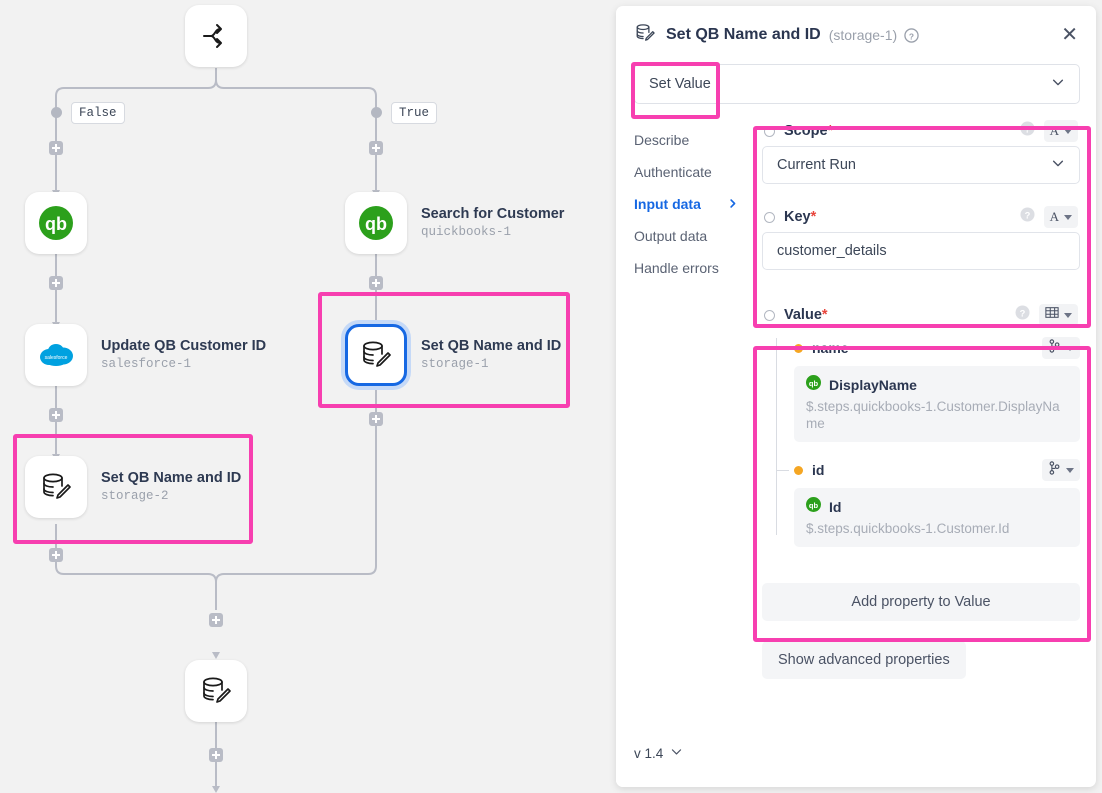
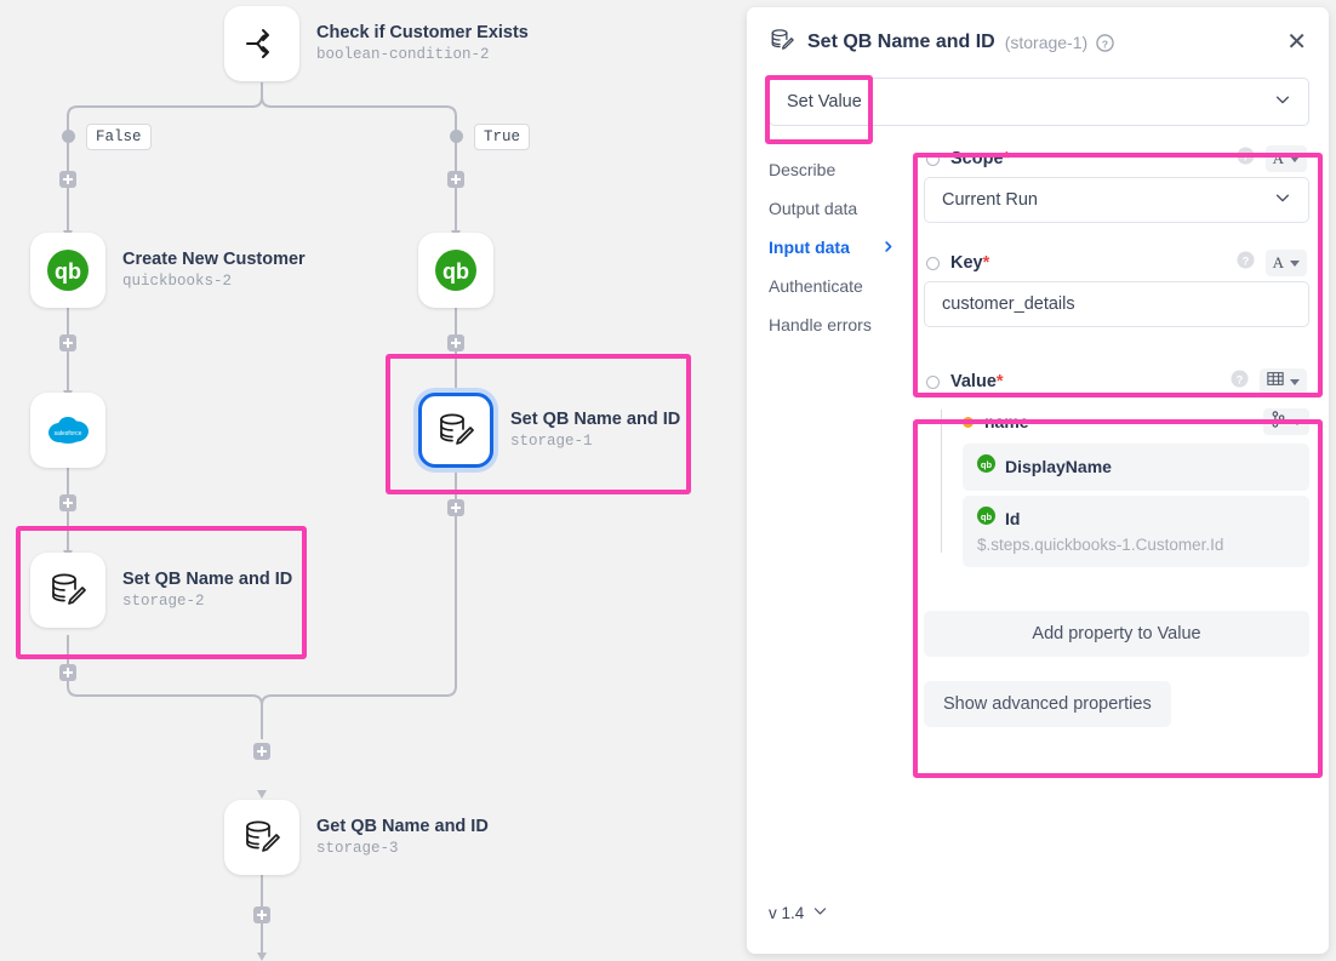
+ Check if Customer Exists
+ boolean-condition-2
  False
  True
  qb
+ Create New Customer
+ quickbooks-2
  qb
- Search for Customer
- quickbooks-1
- Update QB Customer ID
- salesforce-1
  Set QB Name and ID
  storage-1
  Set QB Name and ID
  storage-2
+ Get QB Name and ID
+ storage-3
  Set QB Name and ID
  (storage-1)
  ?
  ✕
  Set Value
  Describe
- Authenticate
+ Output data
  Input data
- Output data
+ Authenticate
  Handle errors
  v 1.4
  Scope
  *
  ?
  A
  Current Run
  Key
  *
  ?
  A
  customer_details
  Value
  *
  ?
  name
  qb
  DisplayName
- $.steps.quickbooks-1.Customer.DisplayName
- id
  qb
  Id
  $.steps.quickbooks-1.Customer.Id
  Add property to Value
  Show advanced properties
